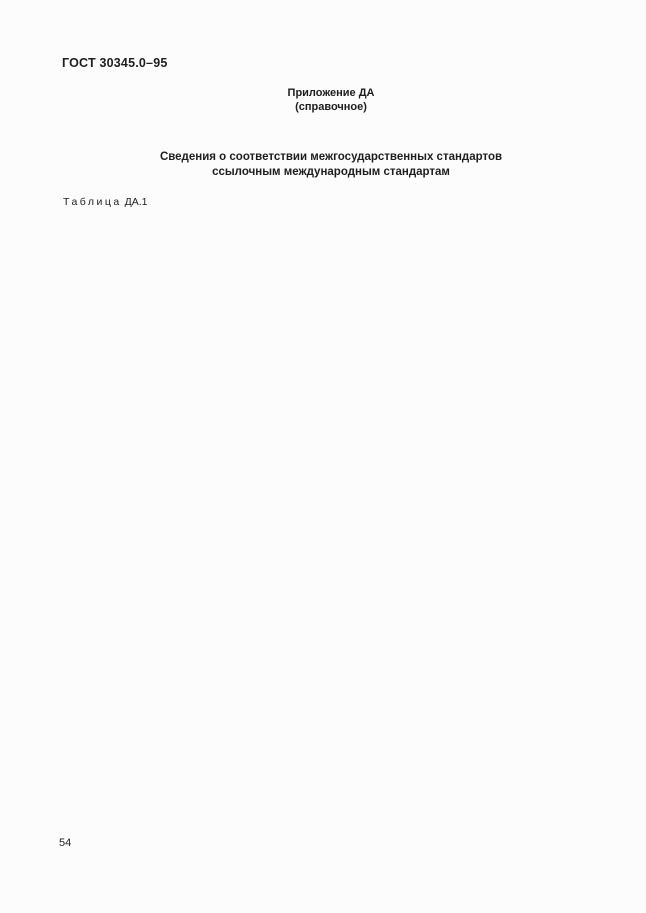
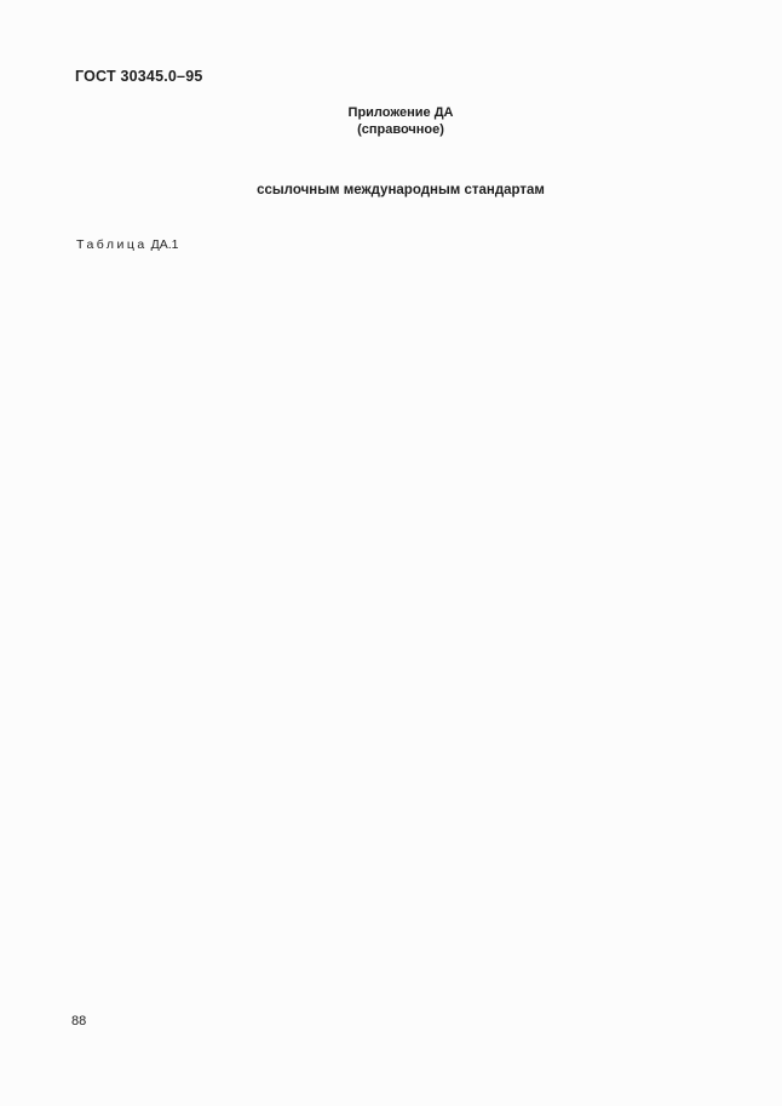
  ГОСТ 30345.0–95
  Приложение ДА
  (справочное)
- Сведения о соответствии межгосударственных стандартов
  ссылочным международным стандартам
  Таблица ДА.1
- 54
+ 88
